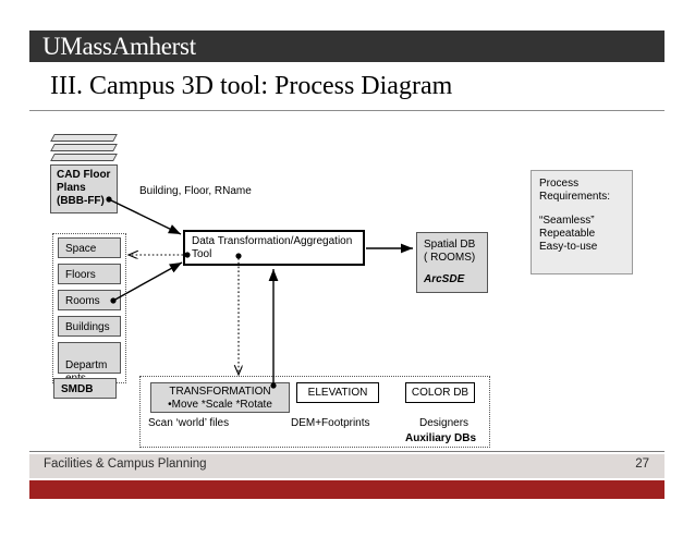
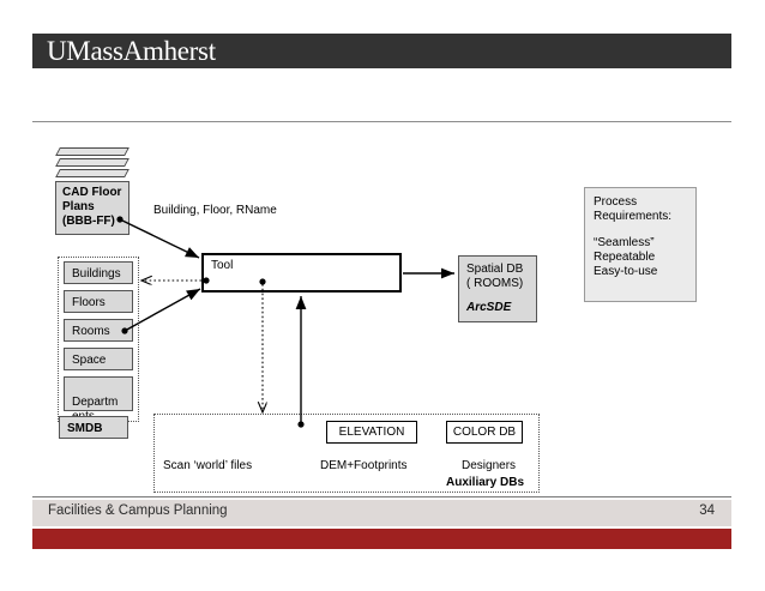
  UMassAmherst
- III. Campus 3D tool: Process Diagram
  CAD Floor
  Plans
  (BBB-FF)
  Building, Floor, RName
- Space
+ Buildings
  Floors
  Rooms
- Buildings
+ Space
  Departm
  SMDB
- Data Transformation/Aggregation
  Tool
  Spatial DB
  ( ROOMS)
  ArcSDE
  Process
  Requirements:
  “Seamless”
  Repeatable
  Easy-to-use
- TRANSFORMATION
- •Move *Scale *Rotate
  Scan ‘world’ files
  ELEVATION
  DEM+Footprints
  COLOR DB
  Designers
  Auxiliary DBs
  Facilities & Campus Planning
- 27
+ 34
